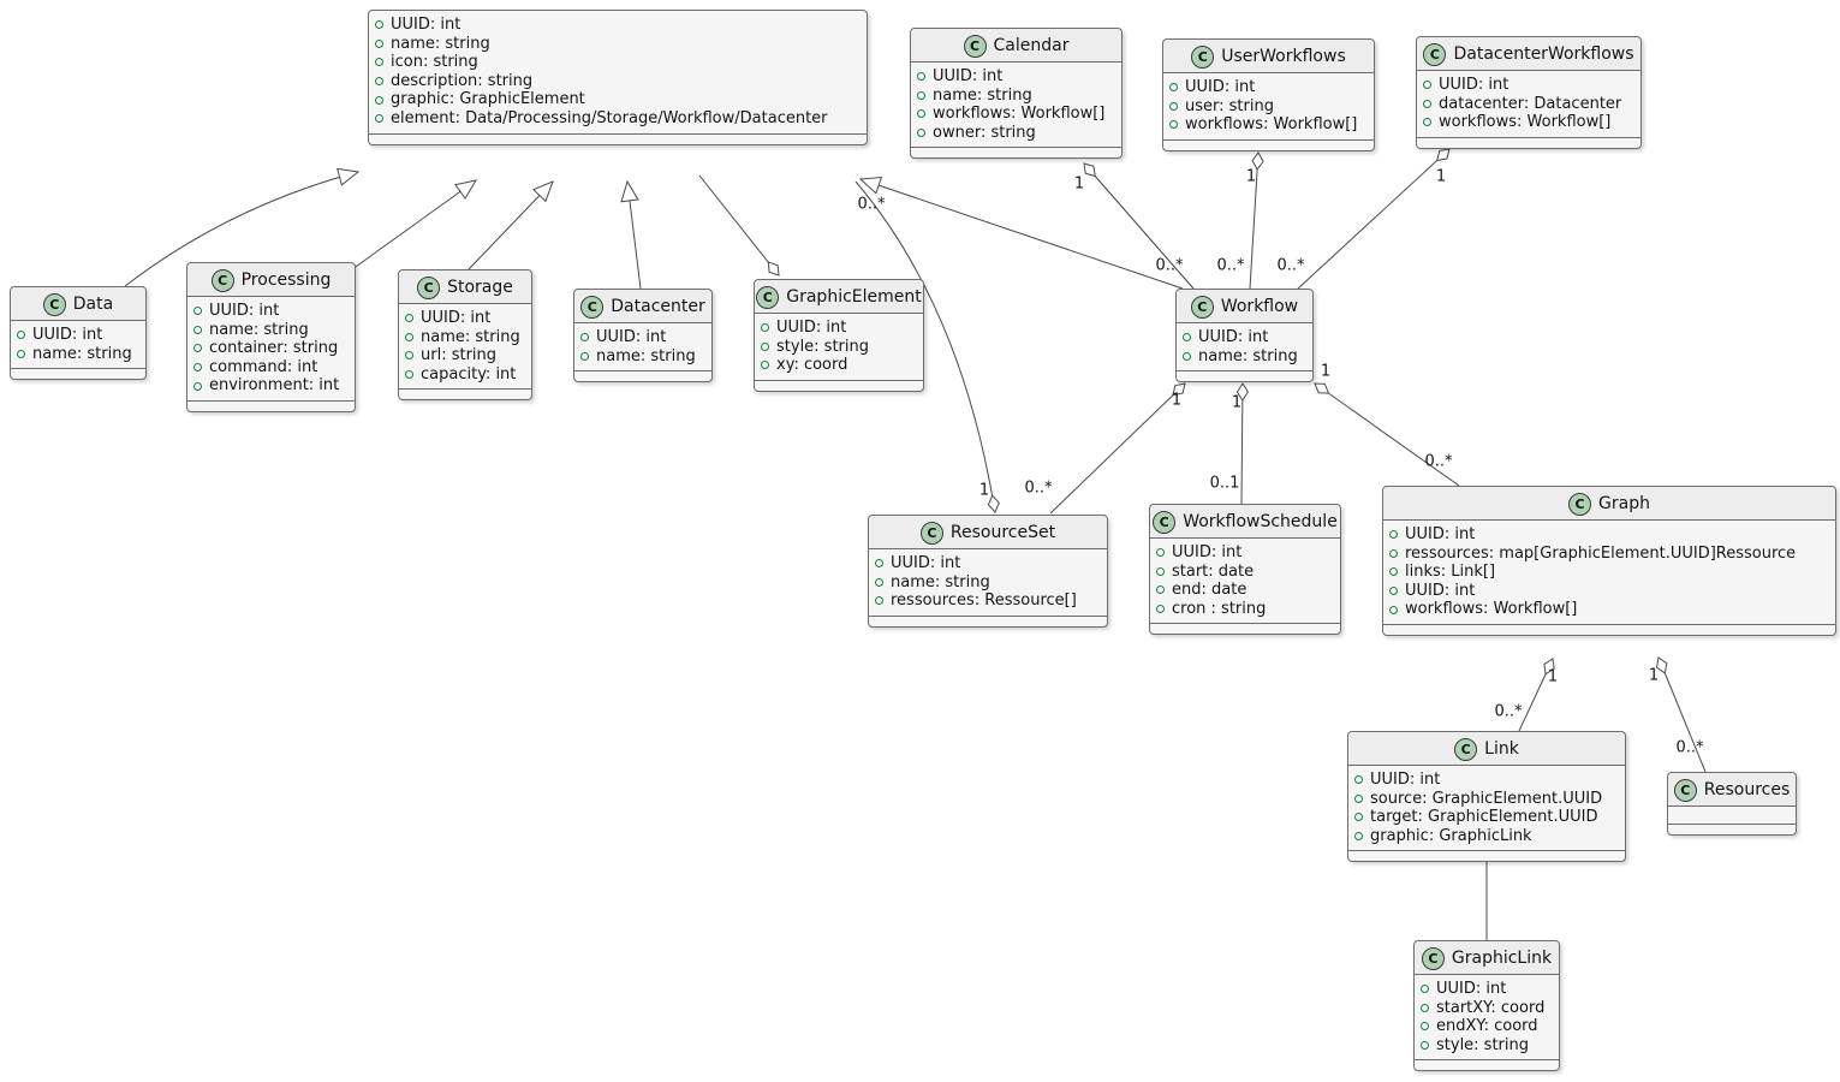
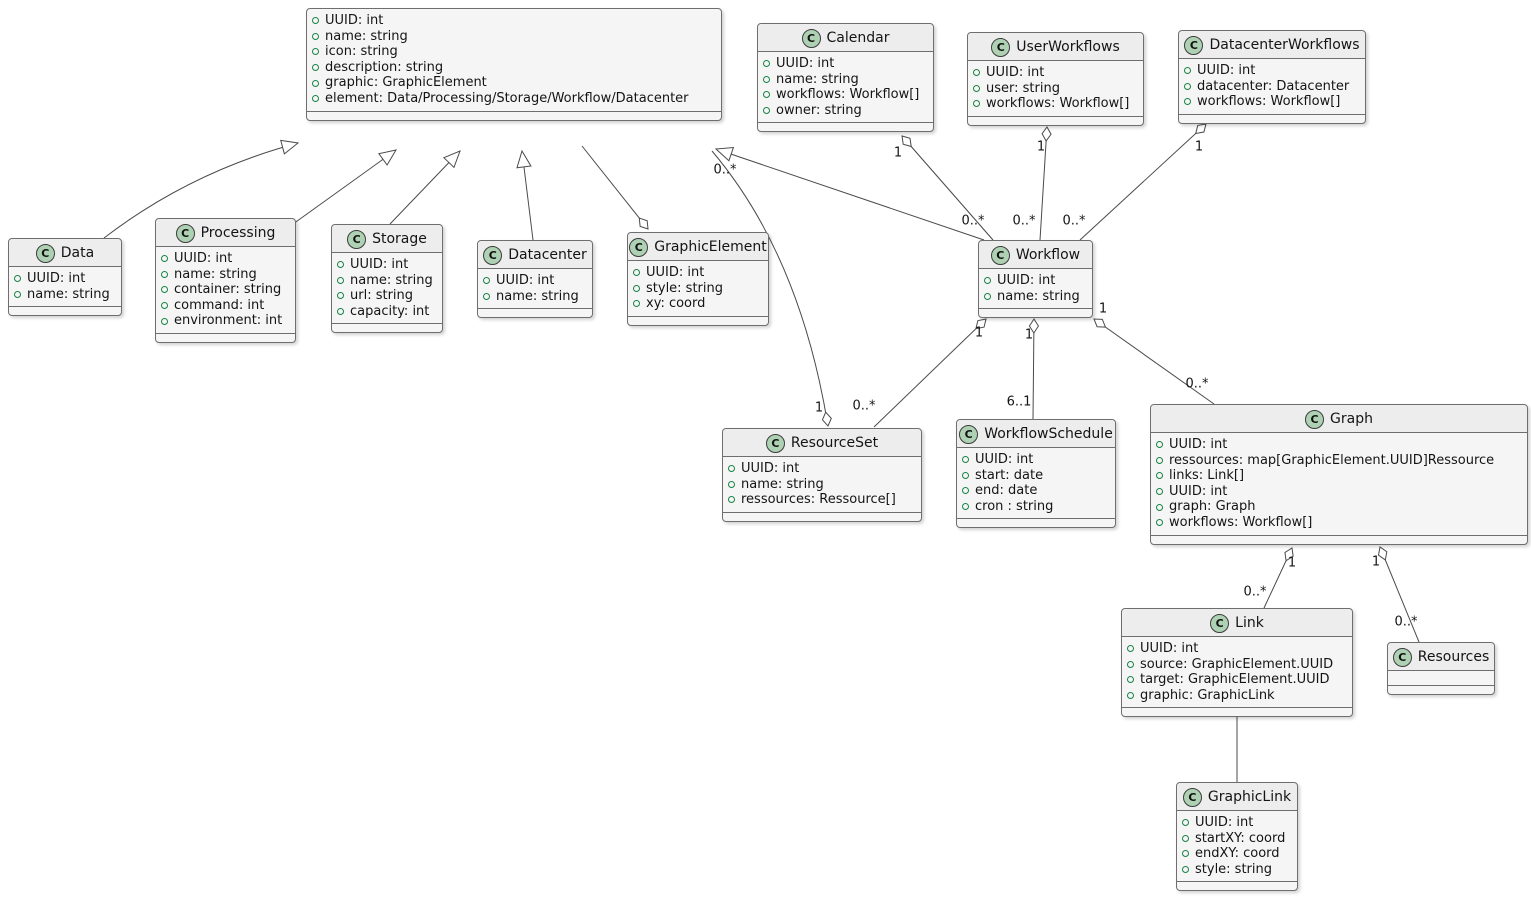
  UUID: int
  name: string
  icon: string
  description: string
  graphic: GraphicElement
  element: Data/Processing/Storage/Workflow/Datacenter
  C
  Calendar
  UUID: int
  name: string
  workflows: Workflow[]
  owner: string
  C
  UserWorkflows
  UUID: int
  user: string
  workflows: Workflow[]
  C
  DatacenterWorkflows
  UUID: int
  datacenter: Datacenter
  workflows: Workflow[]
  C
  Data
  UUID: int
  name: string
  C
  Processing
  UUID: int
  name: string
  container: string
  command: int
  environment: int
  C
  Storage
  UUID: int
  name: string
  url: string
  capacity: int
  C
  Datacenter
  UUID: int
  name: string
  C
  GraphicElement
  UUID: int
  style: string
  xy: coord
  C
  Workflow
  UUID: int
  name: string
  C
  ResourceSet
  UUID: int
  name: string
  ressources: Ressource[]
  C
  WorkflowSchedule
  UUID: int
  start: date
  end: date
  cron : string
  C
  Graph
  UUID: int
  ressources: map[GraphicElement.UUID]Ressource
  links: Link[]
  UUID: int
+ graph: Graph
  workflows: Workflow[]
  C
  Link
  UUID: int
  source: GraphicElement.UUID
  target: GraphicElement.UUID
  graphic: GraphicLink
  C
  Resources
  C
  GraphicLink
  UUID: int
  startXY: coord
  endXY: coord
  style: string
  1
  0..*
  1
  0..*
  1
  0..*
  0..*
  1
  0..*
  1
- 0..1
+ 6..1
  1
  0..*
  1
  0..*
  1
  0..*
  1
